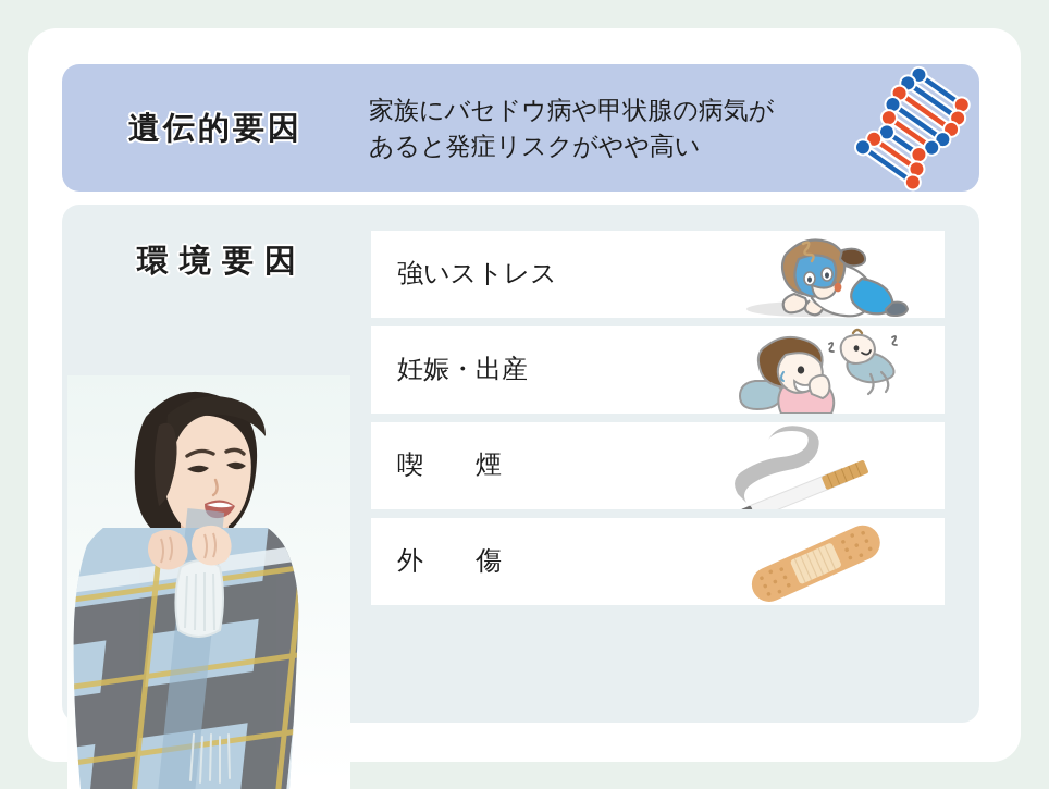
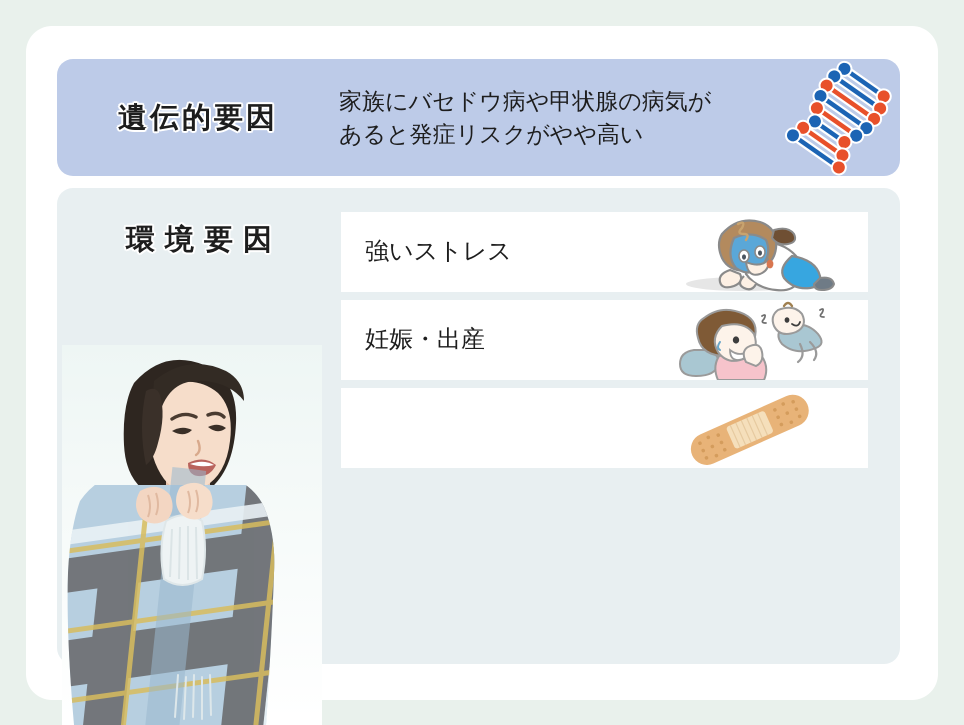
  遺伝的要因
  家族にバセドウ病や甲状腺の病気が
  あると発症リスクがやや高い
  環境要因
  強いストレス
  妊娠・出産
- 喫 煙
- 外 傷
